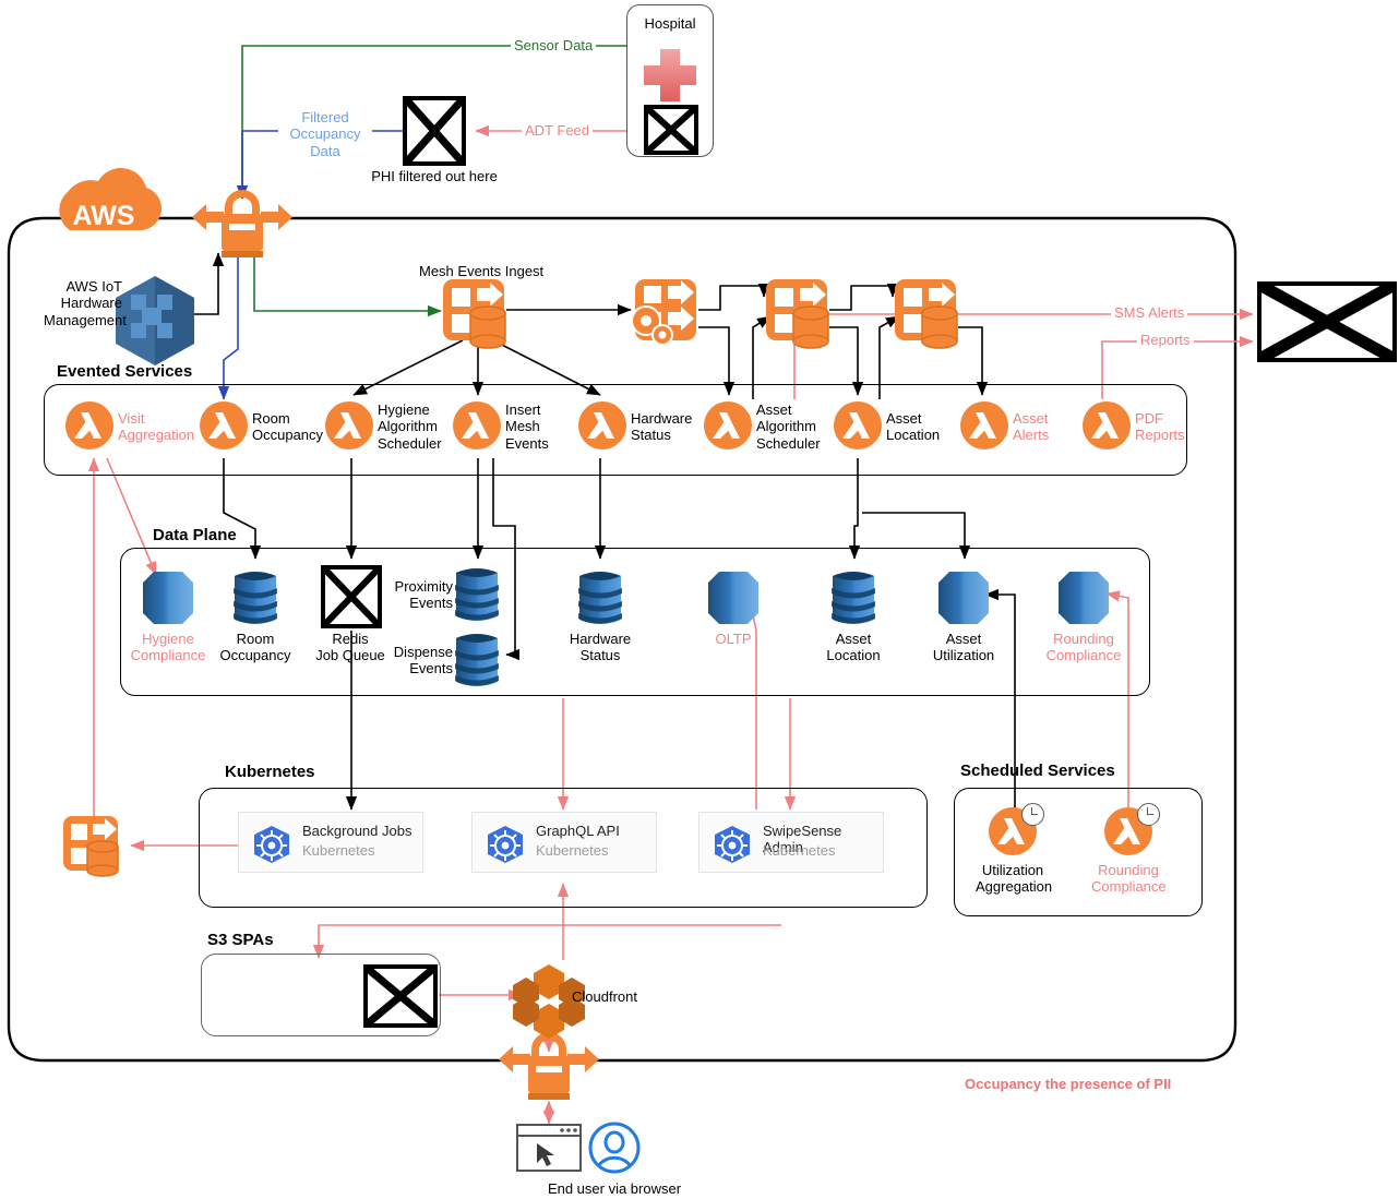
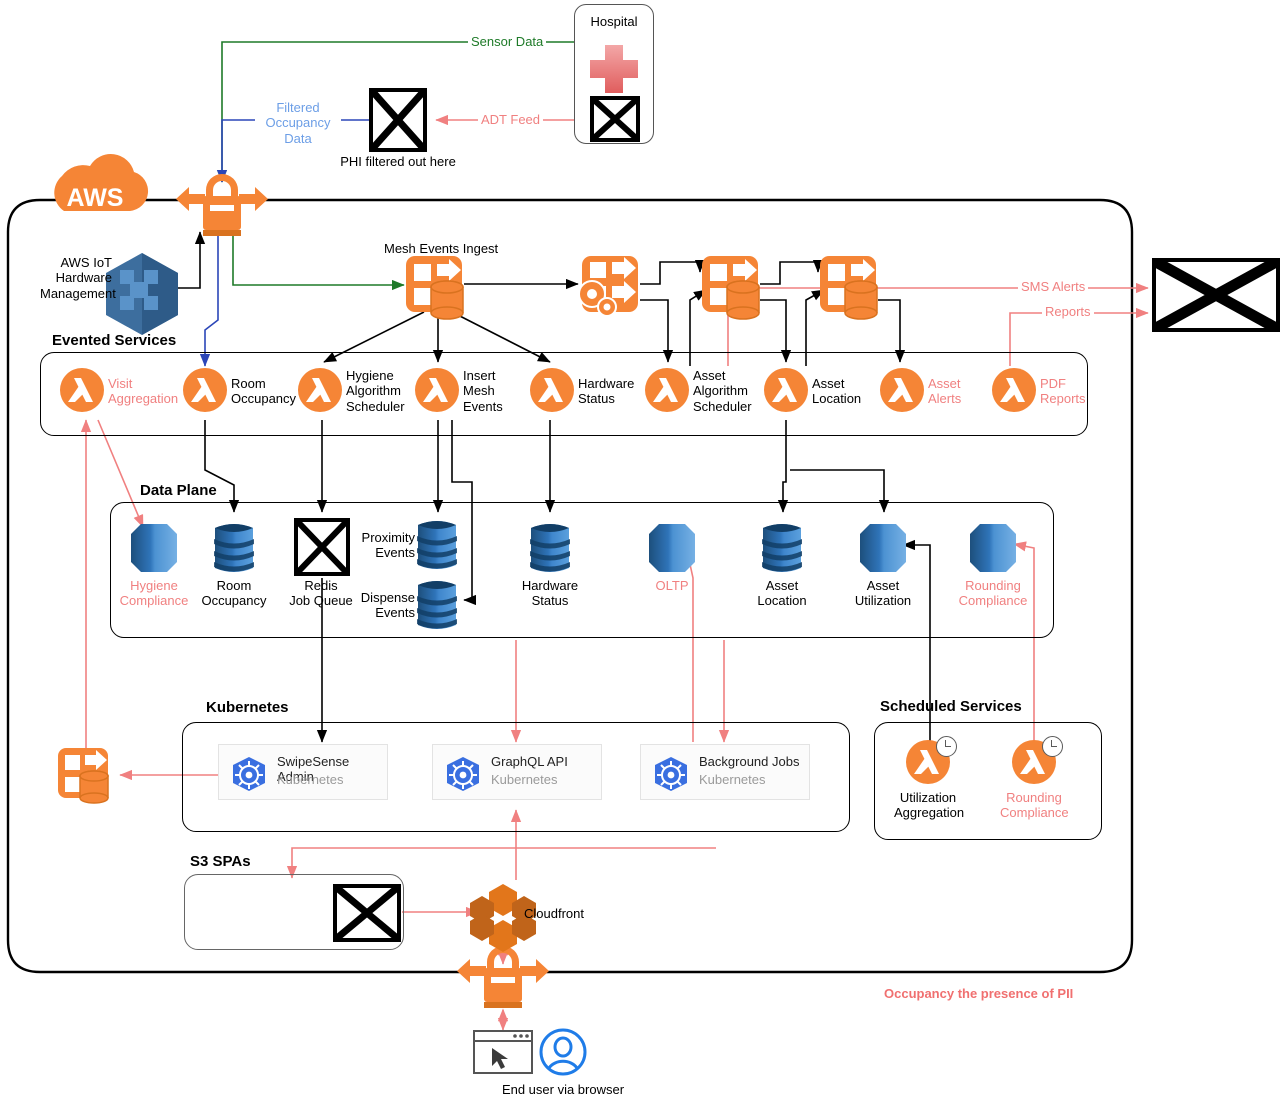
  Hospital
  PHI filtered out here
  Sensor Data
  ADT Feed
  Filtered
  Occupancy
  Data
  AWS
  AWS IoT
  Hardware
  Managemen
  Mesh Events Ingest
  SMS Alerts
  Reports
  Evented Services
  Visit
  Aggregation
  Room
  Occupancy
  Hygiene
  Algorithm
  Scheduler
  Insert
  Mesh
  Events
  Hardware
  Status
  Asset
  Algorithm
  Scheduler
  Asset
  Location
  Asset
  Alerts
  PDF
  Reports
  Data Plane
  Hygiene
  Compliance
  Room
  Occupancy
  Redis
  Job Queue
  Proximity
  Events
  Dispense
  Events
  Hardware
  Status
  OLTP
  Asset
  Location
  Asset
  Utilization
  Rounding
  Compliance
  Kubernetes
- Background Jobs
+ SwipeSense Admin
  Kubernetes
  GraphQL API
  Kubernetes
- SwipeSense Admin
+ Background Jobs
  Kubernetes
  Scheduled Services
  Utilization
  Aggregation
  Rounding
  Compliance
  S3 SPAs
  Cloudfront
  End user via browser
  Occupancy the presence of PII
